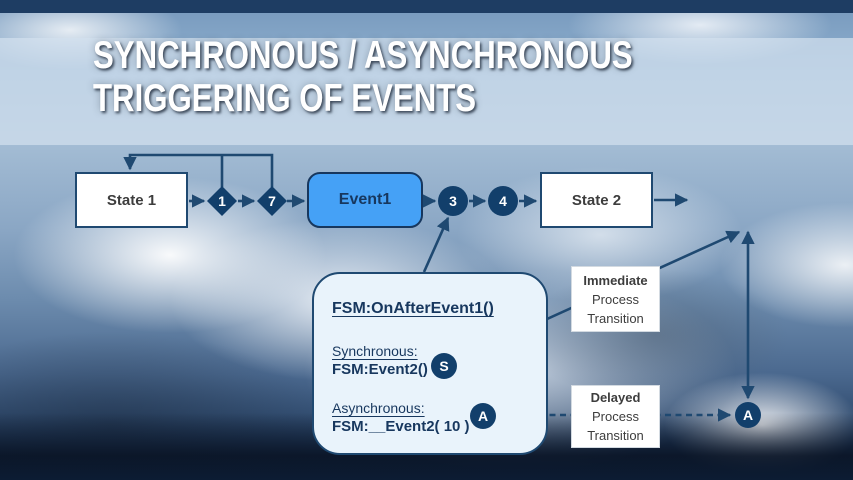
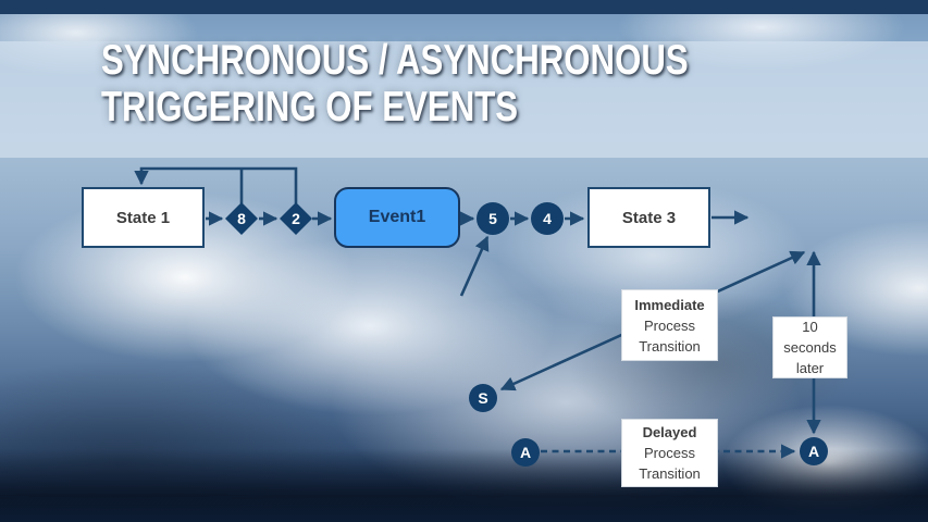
  SYNCHRONOUS / ASYNCHRONOUS
  TRIGGERING OF EVENTS
  State 1
- 1
+ 8
- 7
+ 2
  Event1
- 3
+ 5
  4
- State 2
+ State 3
- FSM:OnAfterEvent1()
- Synchronous:
- FSM:Event2()
- Asynchronous:
- FSM:__Event2( 10 )
  S
  A
  Immediate
  Process
  Transition
+ 10
+ seconds
+ later
  Delayed
  Process
  Transition
  A
